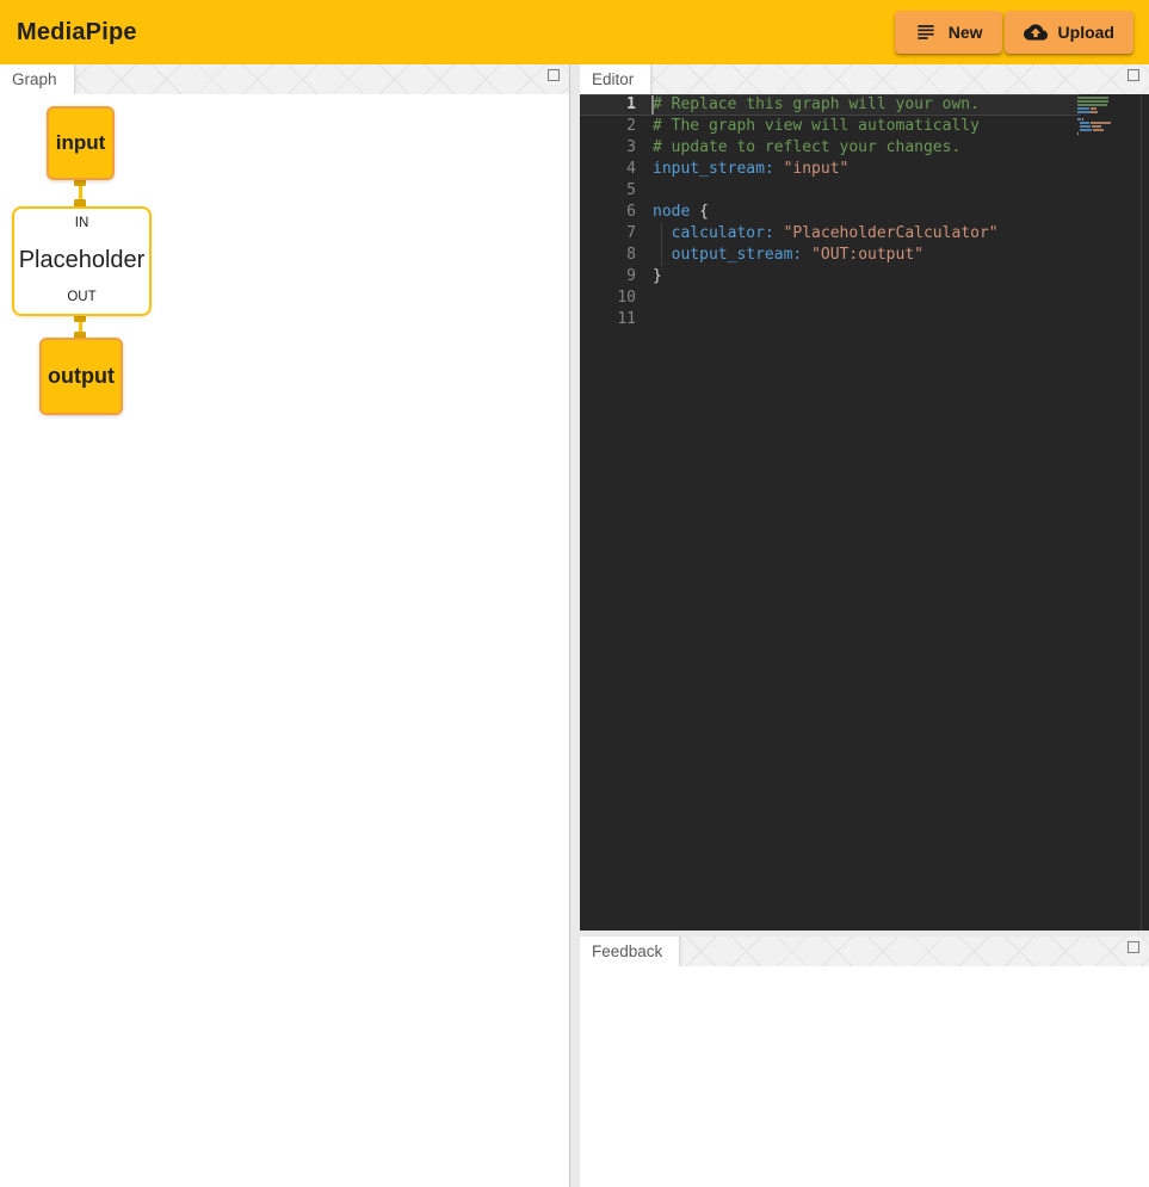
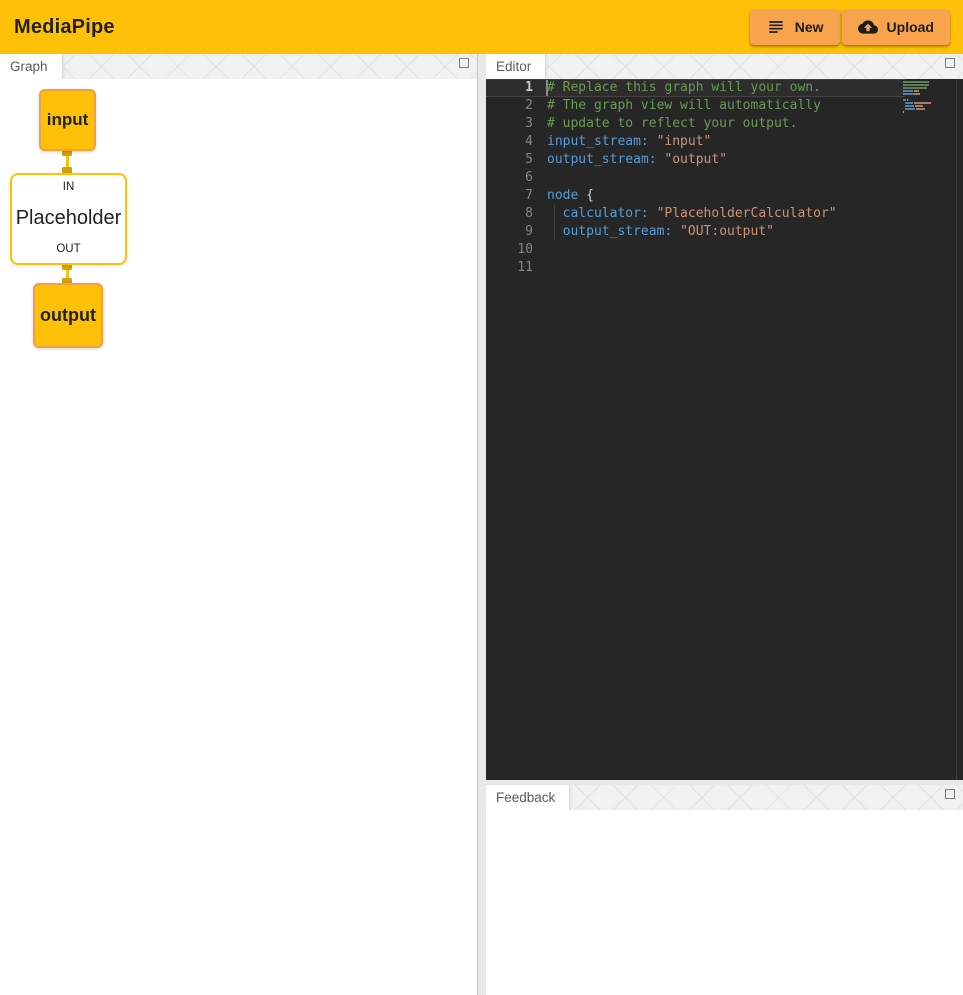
  MediaPipe
  New
  Upload
  Graph
  input
  IN
  Placeholder
  OUT
  output
  Editor
  1
  2
  3
  4
  5
  6
  7
  8
  9
  10
  11
  # Replace this graph will your own.
  # The graph view will automatically
- # update to reflect your changes.
+ # update to reflect your output.
  input_stream: "input"
+ output_stream: "output"
  node {
  calculator: "PlaceholderCalculator"
  output_stream: "OUT:output"
- }
  Feedback
